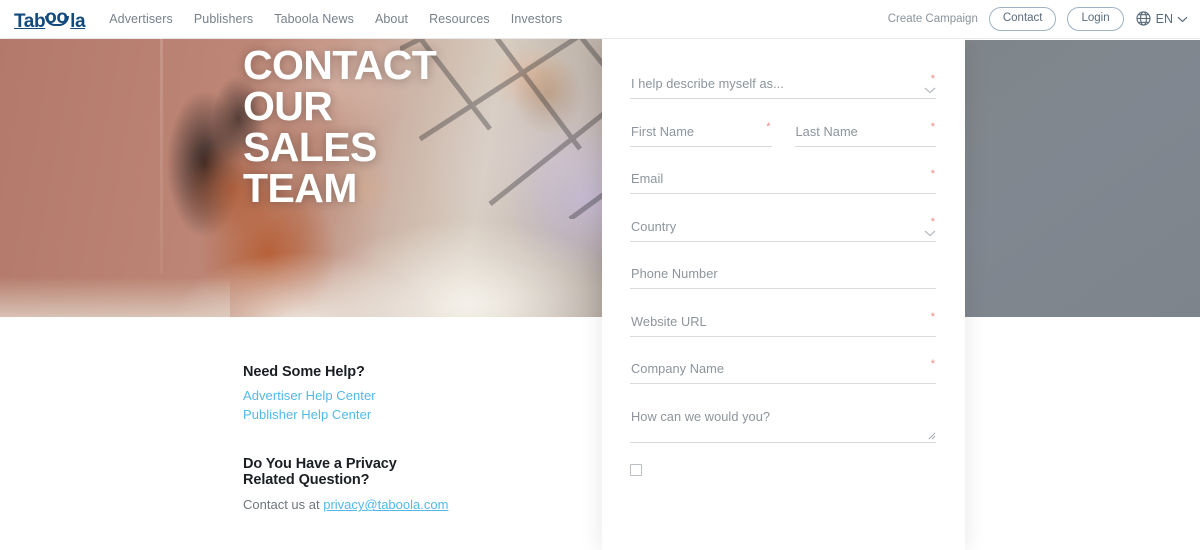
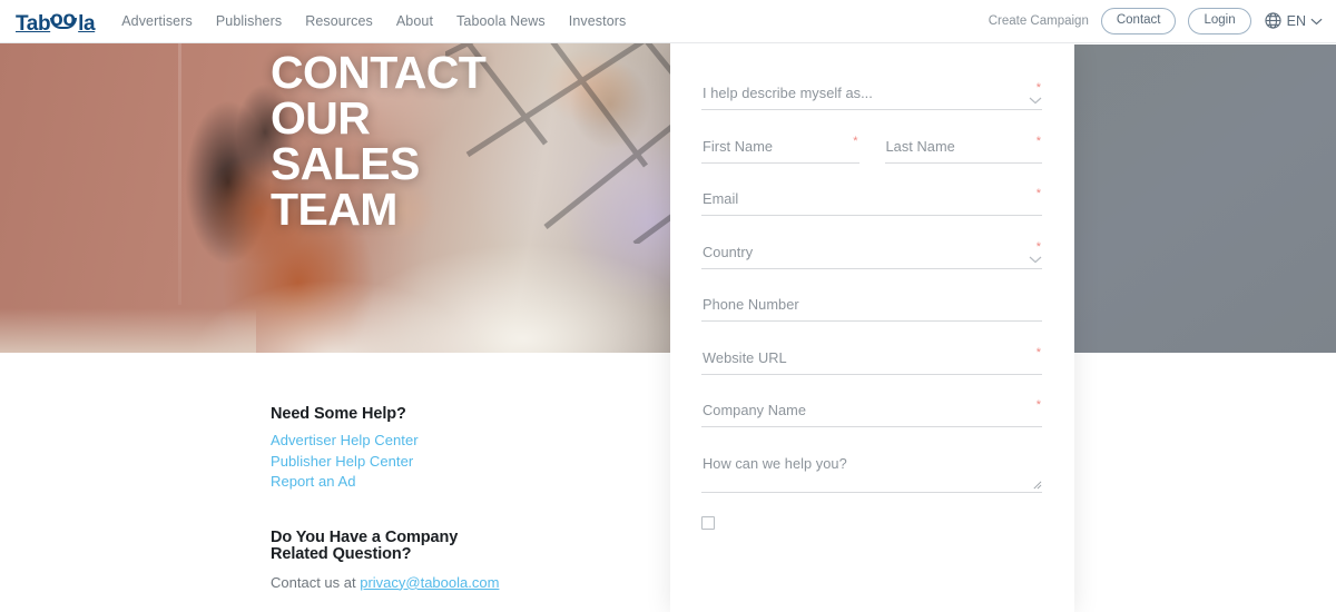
  Tab
  oo
  la
  Advertisers
  Publishers
- Taboola News
+ Resources
  About
- Resources
+ Taboola News
  Investors
  Create Campaign
  Contact
  Login
  EN
  CONTACT
  OUR
  SALES
  TEAM
  Need Some Help?
  Advertiser Help Center
  Publisher Help Center
+ Report an Ad
- Do You Have a Privacy Related Question?
+ Do You Have a Company Related Question?
  Contact us at privacy@taboola.com
  I help describe myself as...
  *
  First Name
  *
  Last Name
  *
  Email
  *
  Country
  *
  Phone Number
  Website URL
  *
  Company Name
  *
- How can we would you?
+ How can we help you?
